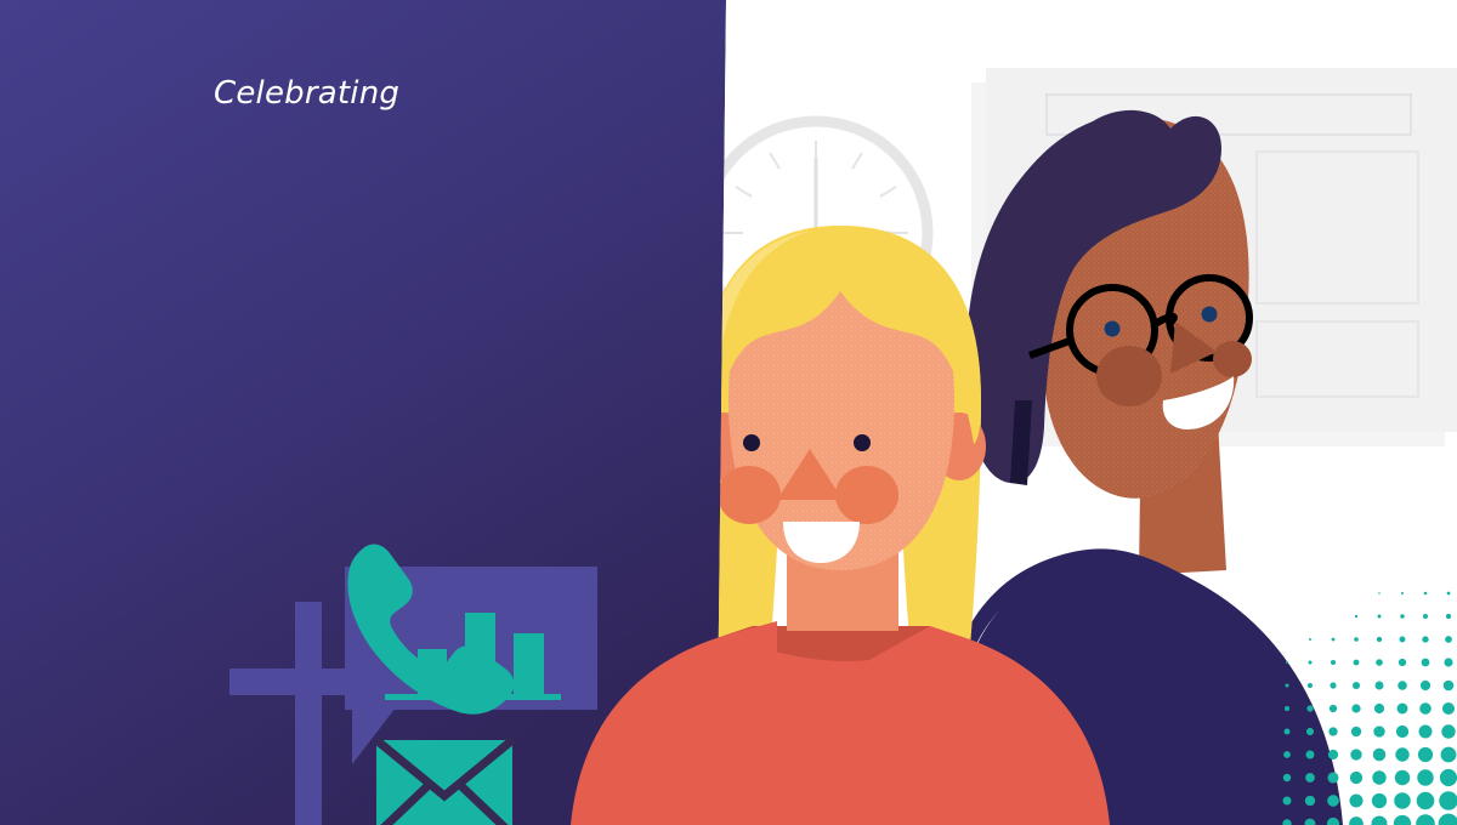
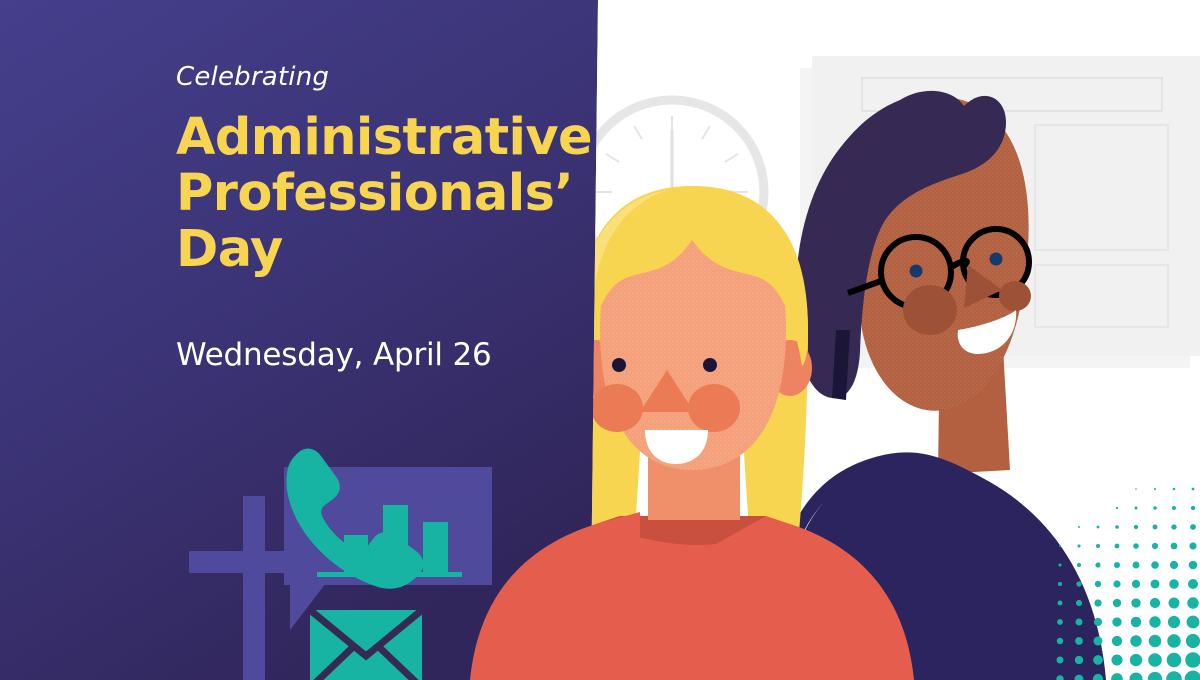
  Celebrating
+ Administrative Professionals’ Day
+ Wednesday, April 26
